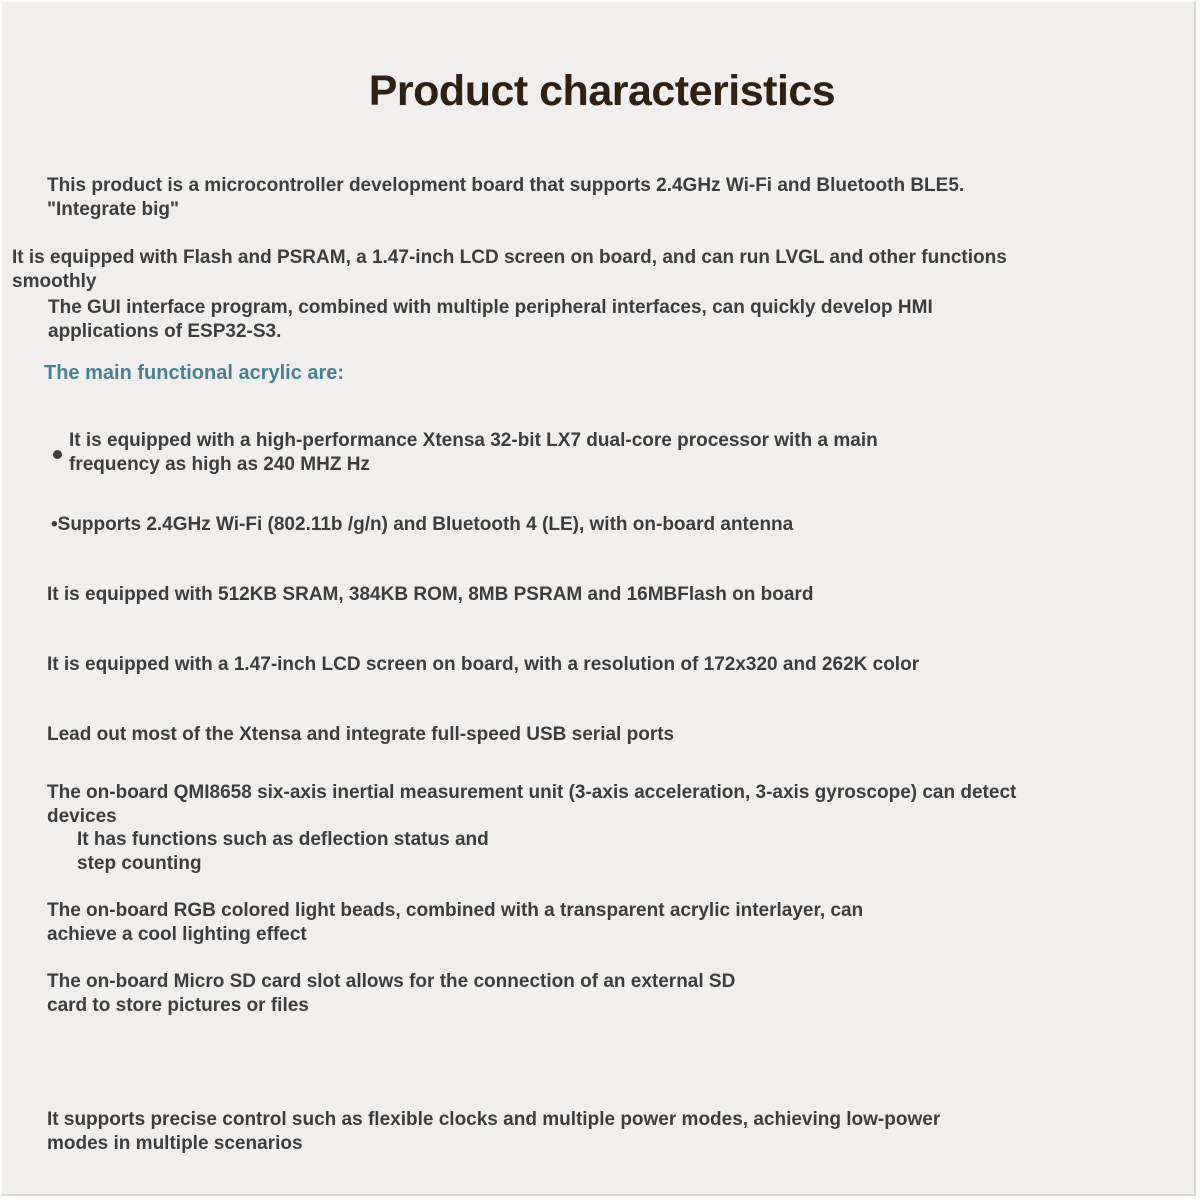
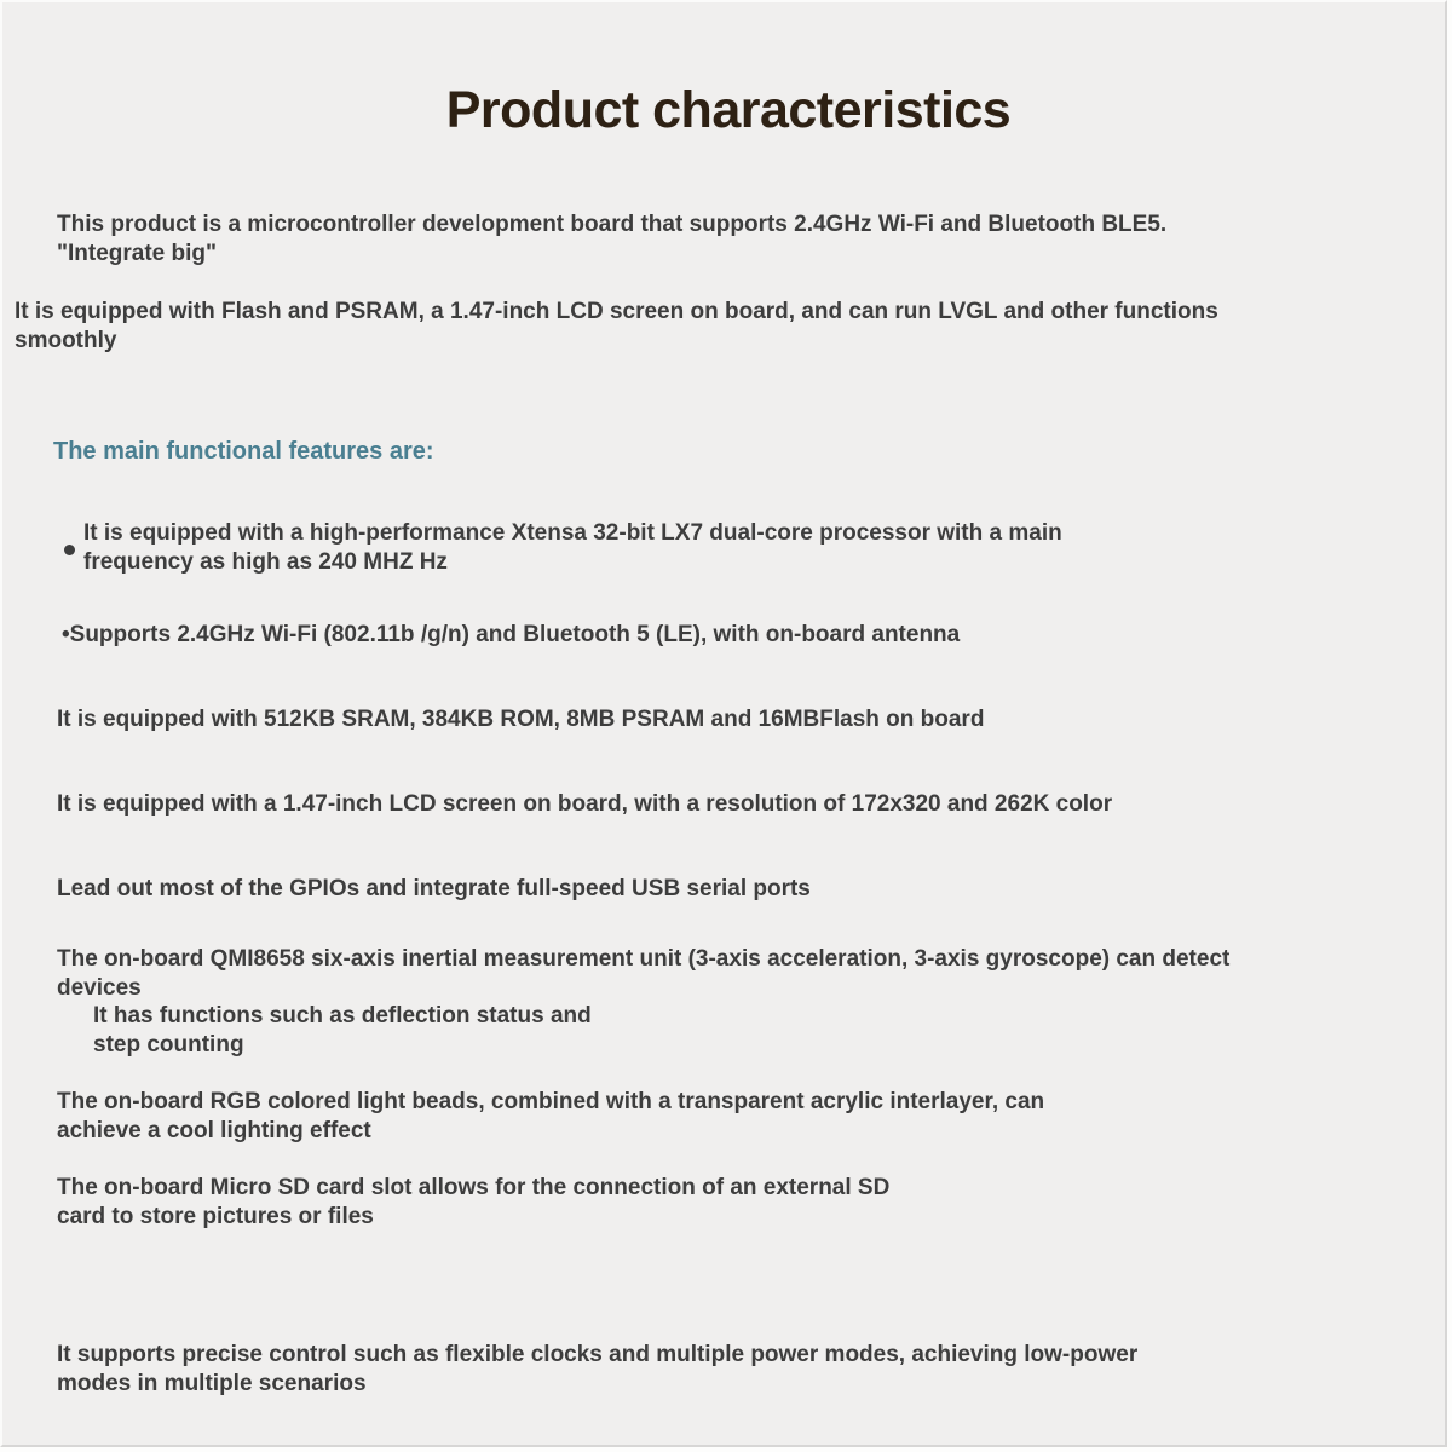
  Product characteristics
  This product is a microcontroller development board that supports 2.4GHz Wi-Fi and Bluetooth BLE5.
  "Integrate big"
  It is equipped with Flash and PSRAM, a 1.47-inch LCD screen on board, and can run LVGL and other functions
  smoothly
- The GUI interface program, combined with multiple peripheral interfaces, can quickly develop HMI
- applications of ESP32-S3.
- The main functional acrylic are:
+ The main functional features are:
  It is equipped with a high-performance Xtensa 32-bit LX7 dual-core processor with a main
  frequency as high as 240 MHZ Hz
- •Supports 2.4GHz Wi-Fi (802.11b /g/n) and Bluetooth 4 (LE), with on-board antenna
+ •Supports 2.4GHz Wi-Fi (802.11b /g/n) and Bluetooth 5 (LE), with on-board antenna
  It is equipped with 512KB SRAM, 384KB ROM, 8MB PSRAM and 16MBFlash on board
  It is equipped with a 1.47-inch LCD screen on board, with a resolution of 172x320 and 262K color
- Lead out most of the Xtensa and integrate full-speed USB serial ports
+ Lead out most of the GPIOs and integrate full-speed USB serial ports
  The on-board QMI8658 six-axis inertial measurement unit (3-axis acceleration, 3-axis gyroscope) can detect
  devices
  It has functions such as deflection status and
  step counting
  The on-board RGB colored light beads, combined with a transparent acrylic interlayer, can
  achieve a cool lighting effect
  The on-board Micro SD card slot allows for the connection of an external SD
  card to store pictures or files
  It supports precise control such as flexible clocks and multiple power modes, achieving low-power
  modes in multiple scenarios
